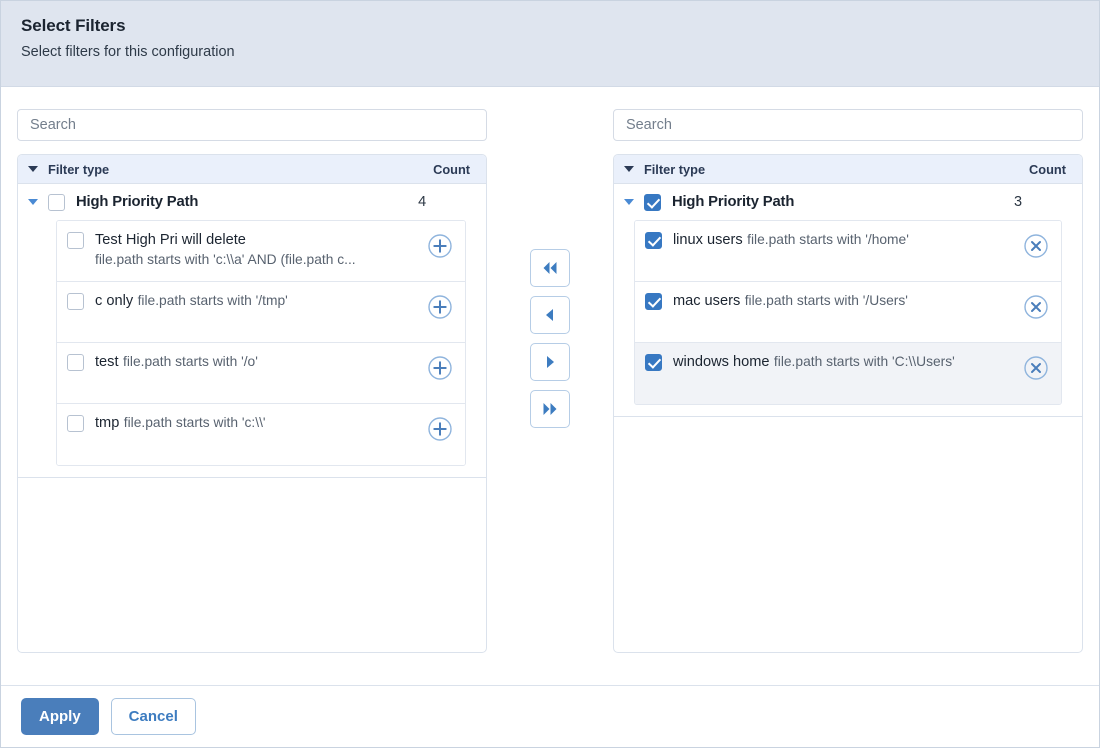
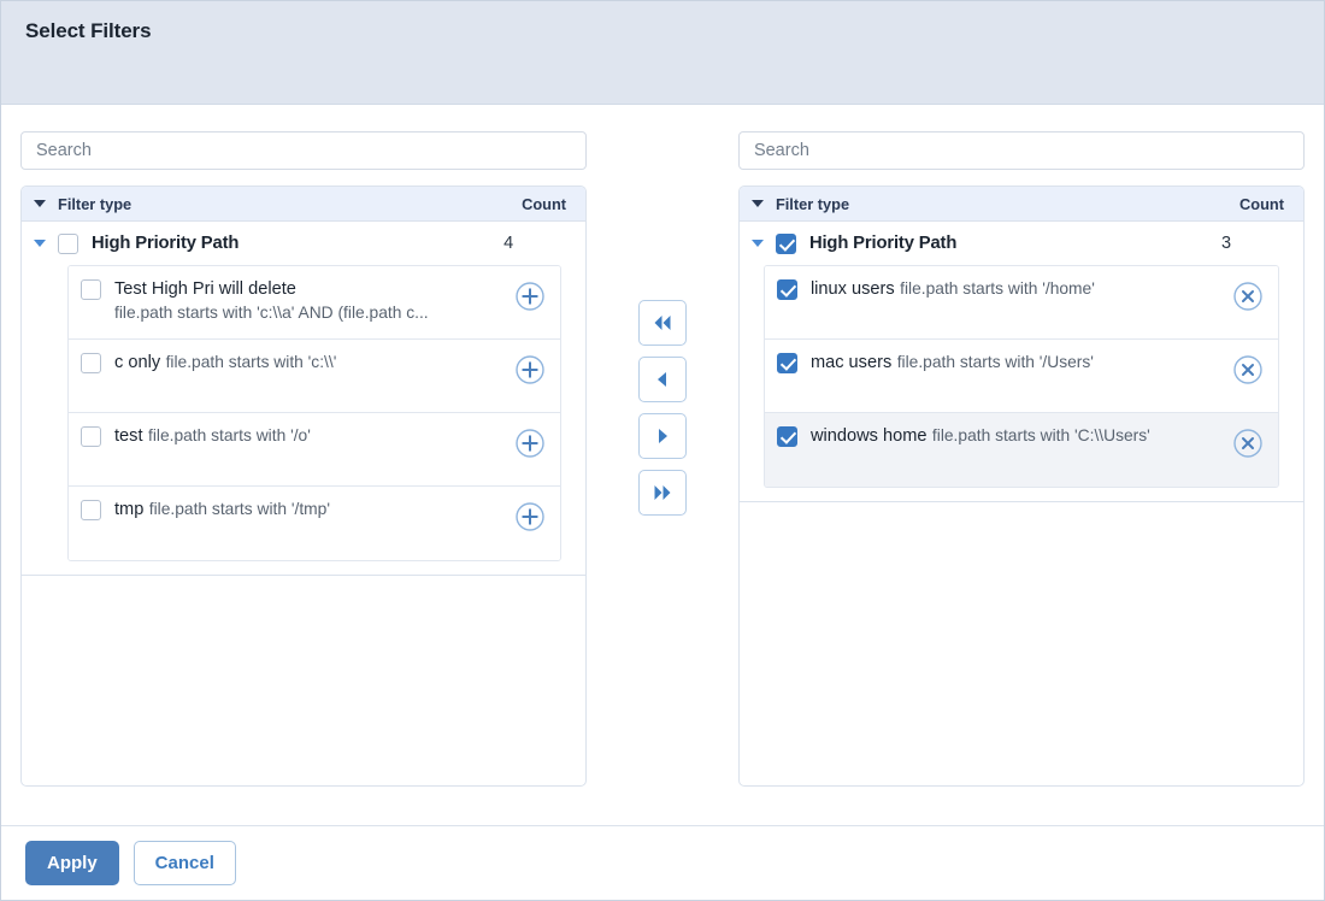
  Select Filters
- Select filters for this configuration
  Search
  Filter type
  Count
  High Priority Path
  4
  Test High Pri will delete file.path starts with 'c:\\a' AND (file.path c...
- c only file.path starts with '/tmp'
+ c only file.path starts with 'c:\\'
  test file.path starts with '/o'
- tmp file.path starts with 'c:\\'
+ tmp file.path starts with '/tmp'
  Search
  Filter type
  Count
  High Priority Path
  3
  linux users file.path starts with '/home'
  mac users file.path starts with '/Users'
  windows home file.path starts with 'C:\\Users'
  Apply
  Cancel
